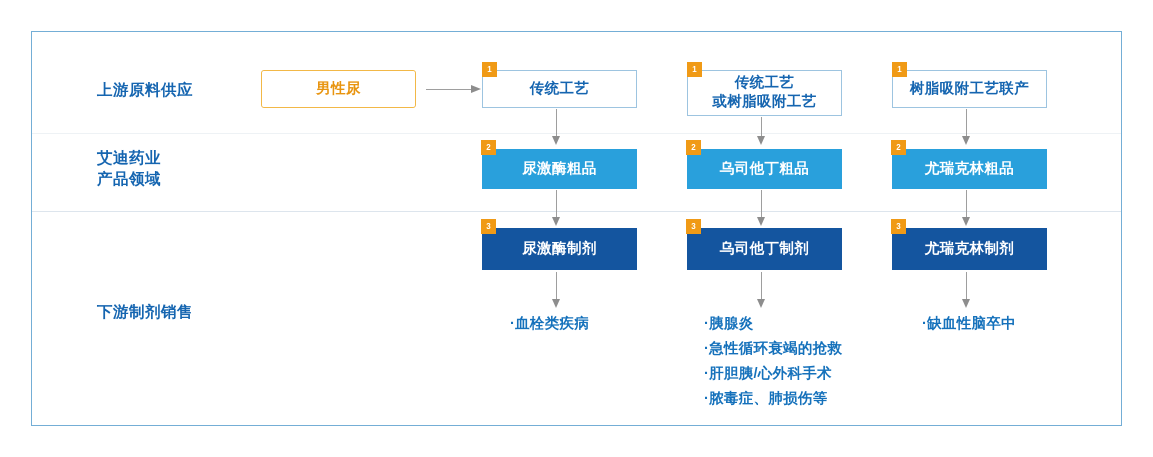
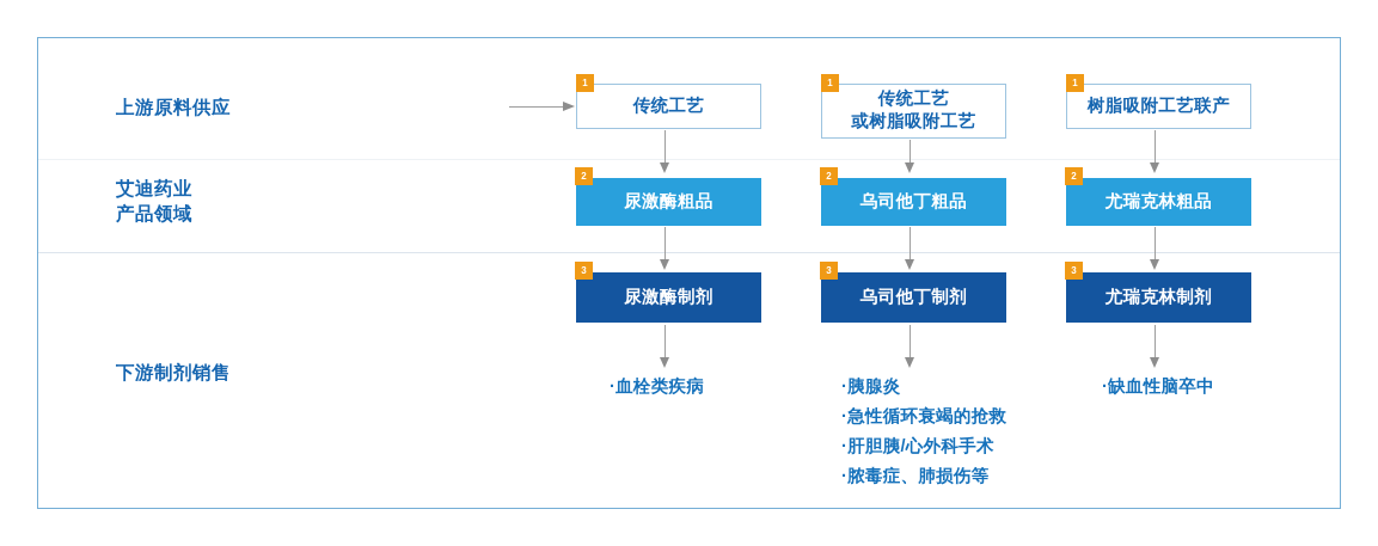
  上游原料供应
  艾迪药业
  产品领域
  下游制剂销售
- 男性尿
  1
  传统工艺
  2
  尿激酶粗品
  3
  尿激酶制剂
  ·血栓类疾病
  1
  传统工艺
  或树脂吸附工艺
  2
  乌司他丁粗品
  3
  乌司他丁制剂
  ·胰腺炎
  ·急性循环衰竭的抢救
  ·肝胆胰/心外科手术
  ·脓毒症、肺损伤等
  1
  树脂吸附工艺联产
  2
  尤瑞克林粗品
  3
  尤瑞克林制剂
  ·缺血性脑卒中
